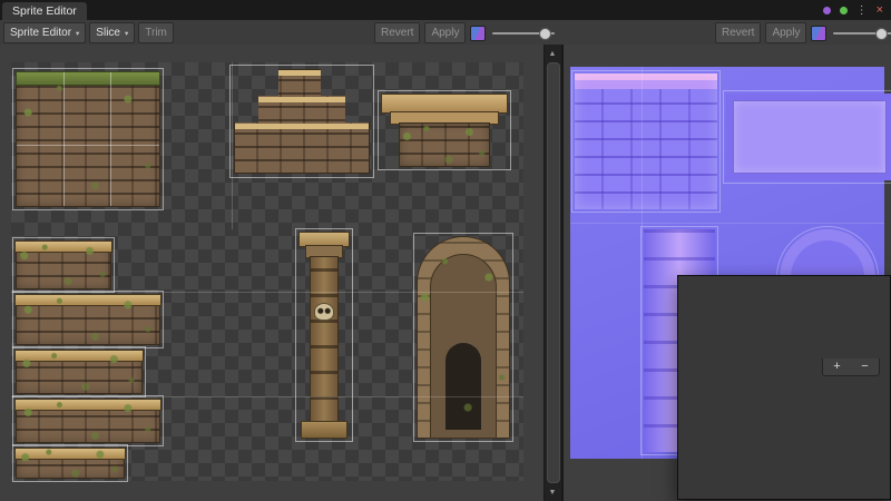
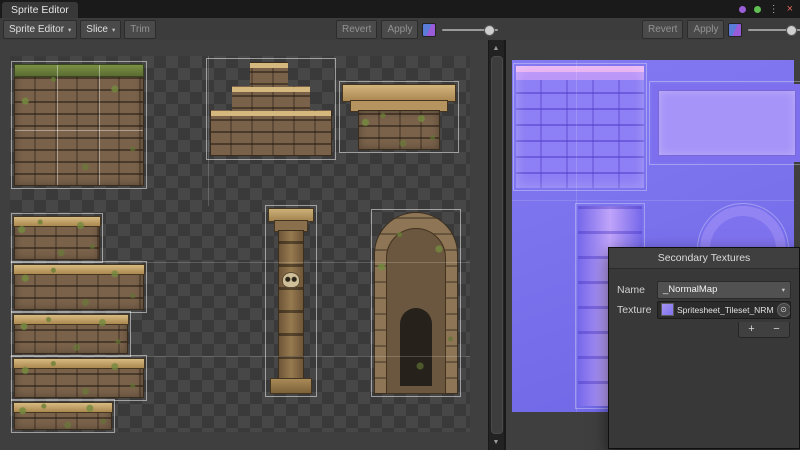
  Sprite Editor
  ⋮
  ×
  Sprite Editor
  Slice
  Trim
  Revert
  Apply
  Revert
  Apply
+ Secondary Textures
+ Name
+ _NormalMap
+ Texture
+ Spritesheet_Tileset_NRM
+ ⊙
  +
  −
